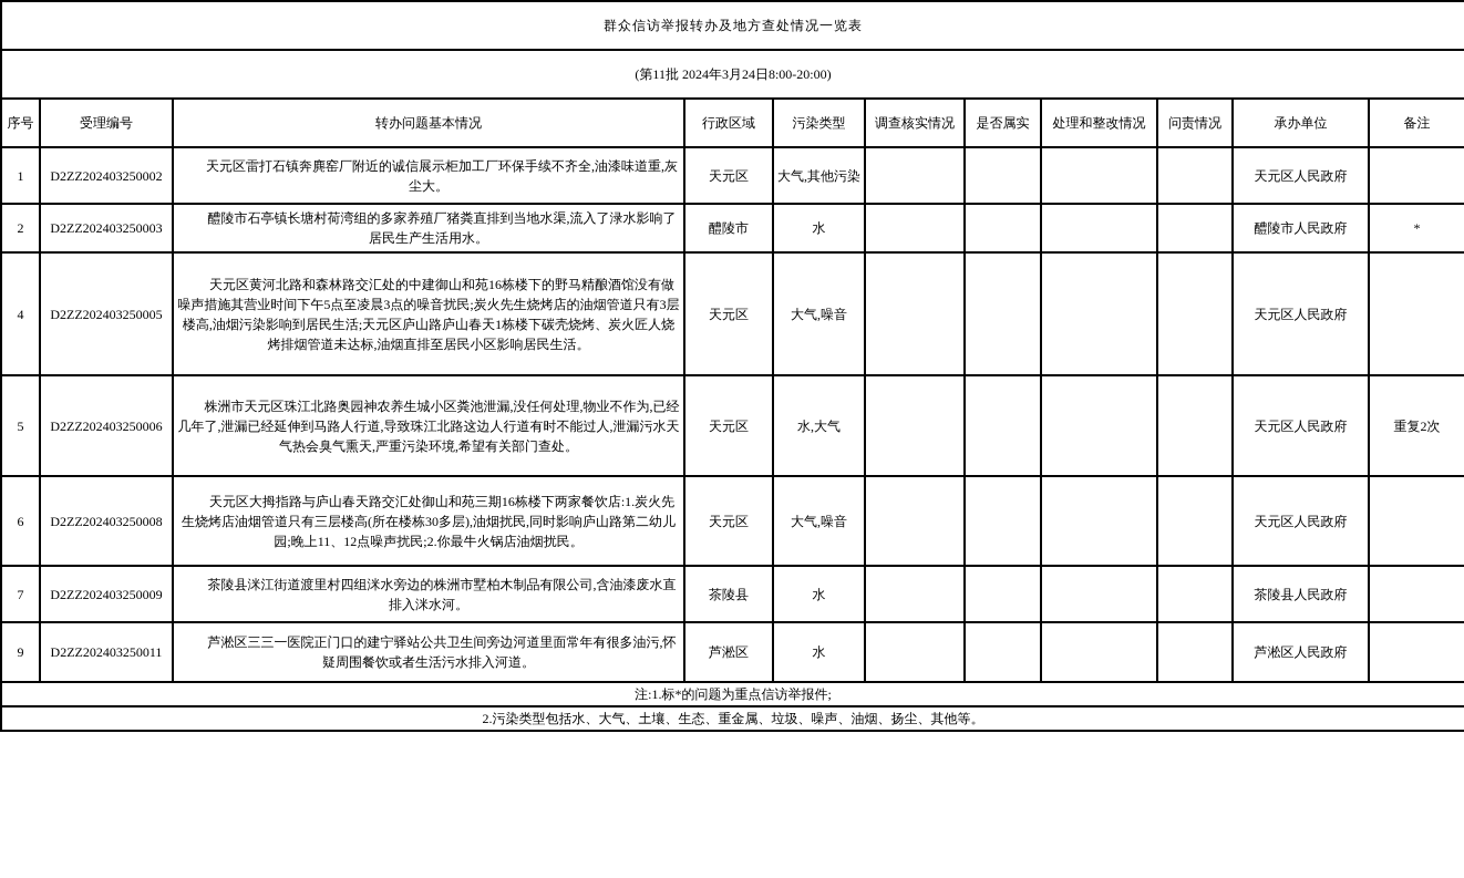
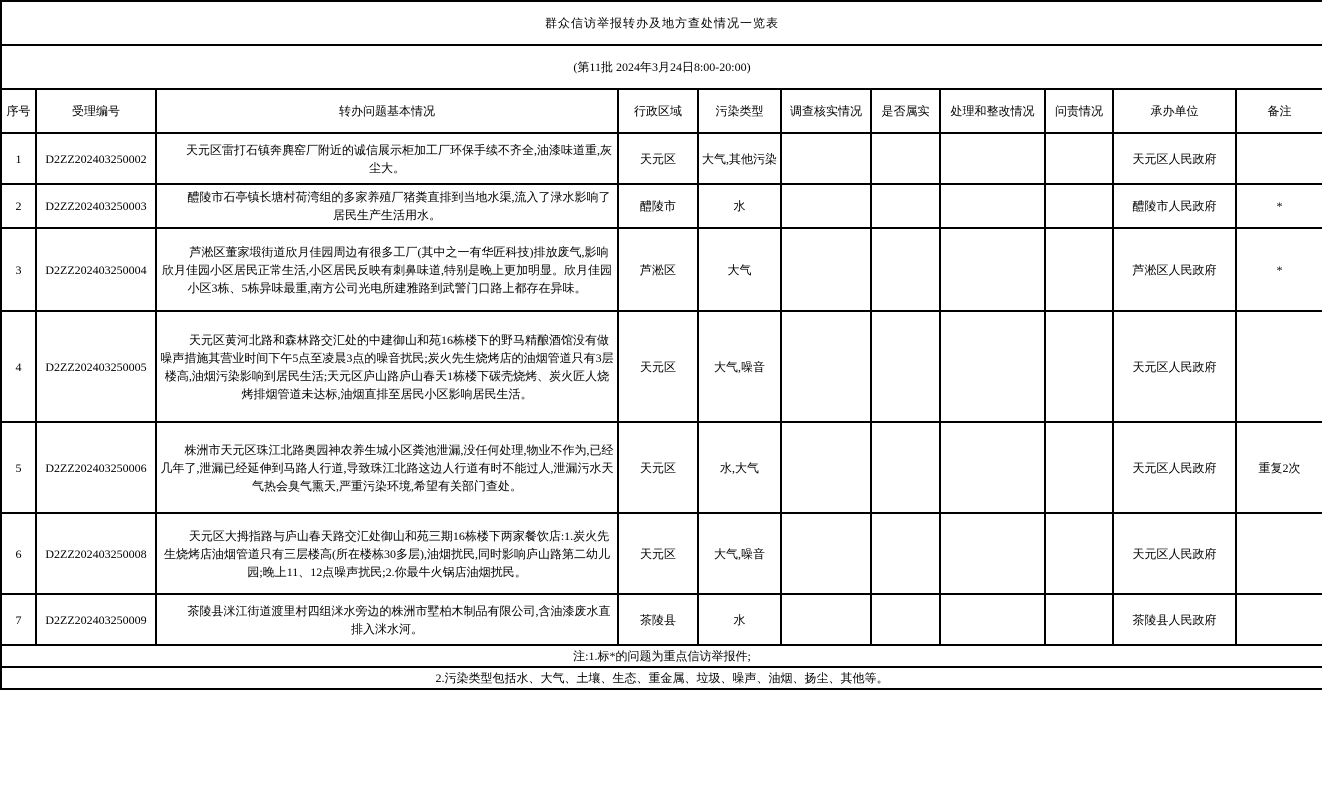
  群众信访举报转办及地方查处情况一览表
  (第11批 2024年3月24日8:00-20:00)
  序号	受理编号	转办问题基本情况	行政区域	污染类型	调查核实情况	是否属实	处理和整改情况	问责情况	承办单位	备注
  1	D2ZZ202403250002	天元区雷打石镇奔麂窑厂附近的诚信展示柜加工厂环保手续不齐全,油漆味道重,灰尘大。	天元区	大气,其他污染					天元区人民政府
  2	D2ZZ202403250003	醴陵市石亭镇长塘村荷湾组的多家养殖厂猪粪直排到当地水渠,流入了渌水影响了居民生产生活用水。	醴陵市	水					醴陵市人民政府	*
+ 3	D2ZZ202403250004	芦淞区董家塅街道欣月佳园周边有很多工厂(其中之一有华匠科技)排放废气,影响欣月佳园小区居民正常生活,小区居民反映有刺鼻味道,特别是晚上更加明显。欣月佳园小区3栋、5栋异味最重,南方公司光电所建雅路到武警门口路上都存在异味。	芦淞区	大气					芦淞区人民政府	*
  4	D2ZZ202403250005	天元区黄河北路和森林路交汇处的中建御山和苑16栋楼下的野马精酿酒馆没有做噪声措施其营业时间下午5点至凌晨3点的噪音扰民;炭火先生烧烤店的油烟管道只有3层楼高,油烟污染影响到居民生活;天元区庐山路庐山春天1栋楼下碳壳烧烤、炭火匠人烧烤排烟管道未达标,油烟直排至居民小区影响居民生活。	天元区	大气,噪音					天元区人民政府
  5	D2ZZ202403250006	株洲市天元区珠江北路奥园神农养生城小区粪池泄漏,没任何处理,物业不作为,已经几年了,泄漏已经延伸到马路人行道,导致珠江北路这边人行道有时不能过人,泄漏污水天气热会臭气熏天,严重污染环境,希望有关部门查处。	天元区	水,大气					天元区人民政府	重复2次
  6	D2ZZ202403250008	天元区大拇指路与庐山春天路交汇处御山和苑三期16栋楼下两家餐饮店:1.炭火先生烧烤店油烟管道只有三层楼高(所在楼栋30多层),油烟扰民,同时影响庐山路第二幼儿园;晚上11、12点噪声扰民;2.你最牛火锅店油烟扰民。	天元区	大气,噪音					天元区人民政府
  7	D2ZZ202403250009	茶陵县洣江街道渡里村四组洣水旁边的株洲市墅柏木制品有限公司,含油漆废水直排入洣水河。	茶陵县	水					茶陵县人民政府
- 9	D2ZZ202403250011	芦淞区三三一医院正门口的建宁驿站公共卫生间旁边河道里面常年有很多油污,怀疑周围餐饮或者生活污水排入河道。	芦淞区	水					芦淞区人民政府
  注:1.标*的问题为重点信访举报件;
  2.污染类型包括水、大气、土壤、生态、重金属、垃圾、噪声、油烟、扬尘、其他等。
